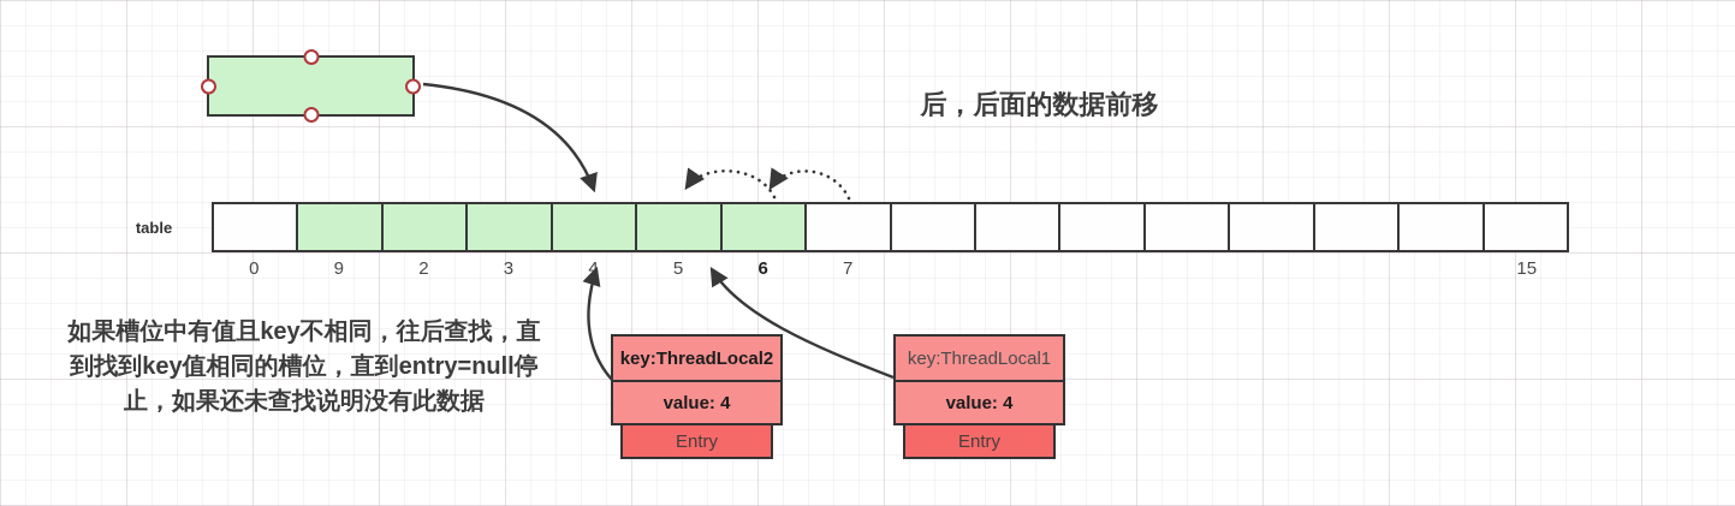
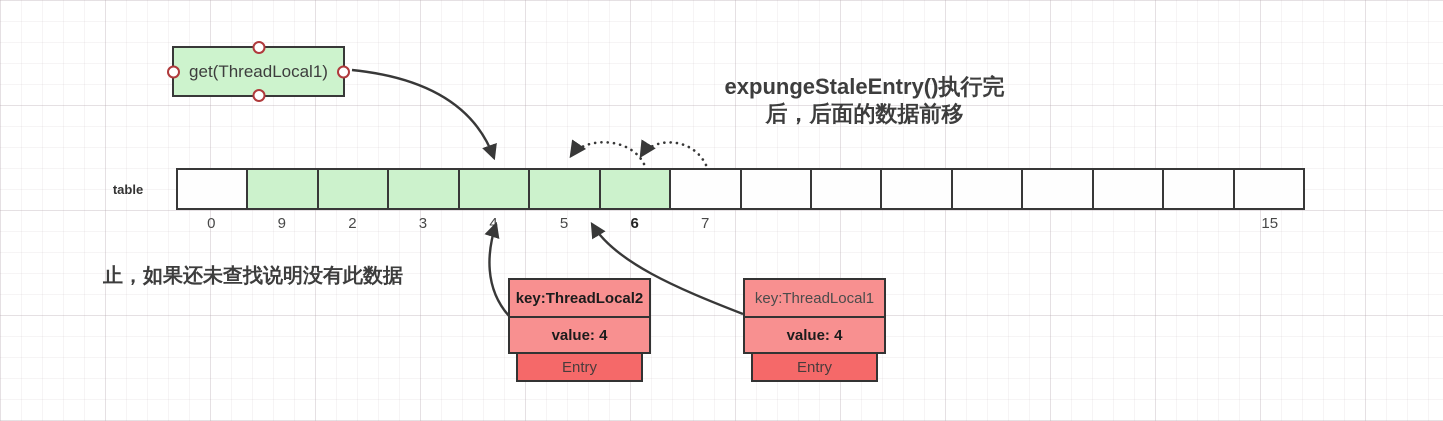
+ get(ThreadLocal1)
+ expungeStaleEntry()执行完
  后，后面的数据前移
- 如果槽位中有值且key不相同，往后查找，直
- 到找到key值相同的槽位，直到entry=null停
  止，如果还未查找说明没有此数据
  table
  0
  9
  2
  3
  4
  5
  6
  7
  15
  key:ThreadLocal2
  value: 4
  Entry
  key:ThreadLocal1
  value: 4
  Entry
